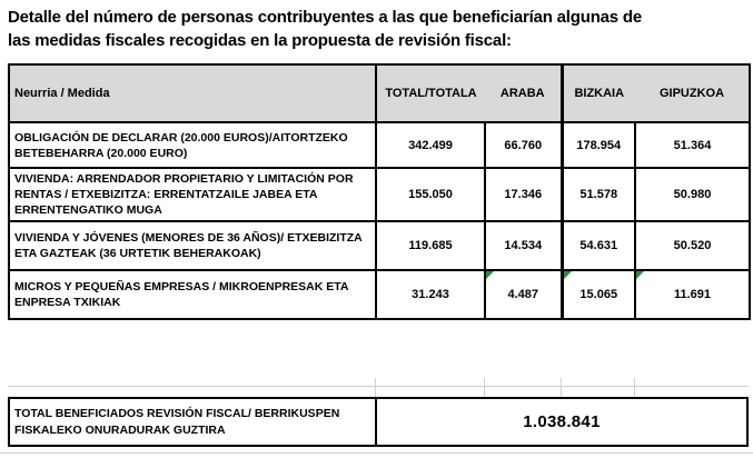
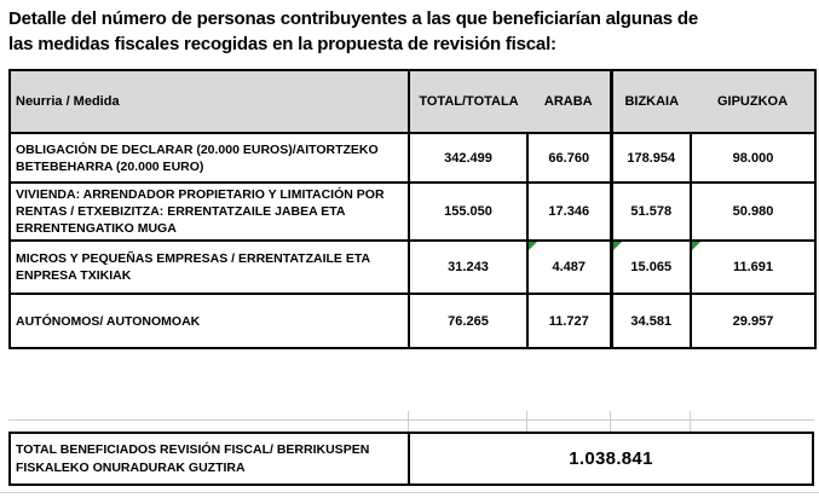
  Detalle del número de personas contribuyentes a las que beneficiarían algunas de
  las medidas fiscales recogidas en la propuesta de revisión fiscal:
  Neurria / Medida	TOTAL/TOTALA	ARABA	BIZKAIA	GIPUZKOA
- OBLIGACIÓN DE DECLARAR (20.000 EUROS)/AITORTZEKO BETEBEHARRA (20.000 EURO)	342.499	66.760	178.954	51.364
+ OBLIGACIÓN DE DECLARAR (20.000 EUROS)/AITORTZEKO BETEBEHARRA (20.000 EURO)	342.499	66.760	178.954	98.000
  VIVIENDA: ARRENDADOR PROPIETARIO Y LIMITACIÓN POR RENTAS / ETXEBIZITZA: ERRENTATZAILE JABEA ETA ERRENTENGATIKO MUGA	155.050	17.346	51.578	50.980
- VIVIENDA Y JÓVENES (MENORES DE 36 AÑOS)/ ETXEBIZITZA ETA GAZTEAK (36 URTETIK BEHERAKOAK)	119.685	14.534	54.631	50.520
- MICROS Y PEQUEÑAS EMPRESAS / MIKROENPRESAK ETA ENPRESA TXIKIAK	31.243	4.487	15.065	11.691
+ MICROS Y PEQUEÑAS EMPRESAS / ERRENTATZAILE ETA ENPRESA TXIKIAK	31.243	4.487	15.065	11.691
+ AUTÓNOMOS/ AUTONOMOAK	76.265	11.727	34.581	29.957
  TOTAL BENEFICIADOS REVISIÓN FISCAL/ BERRIKUSPEN FISKALEKO ONURADURAK GUZTIRA
  1.038.841
